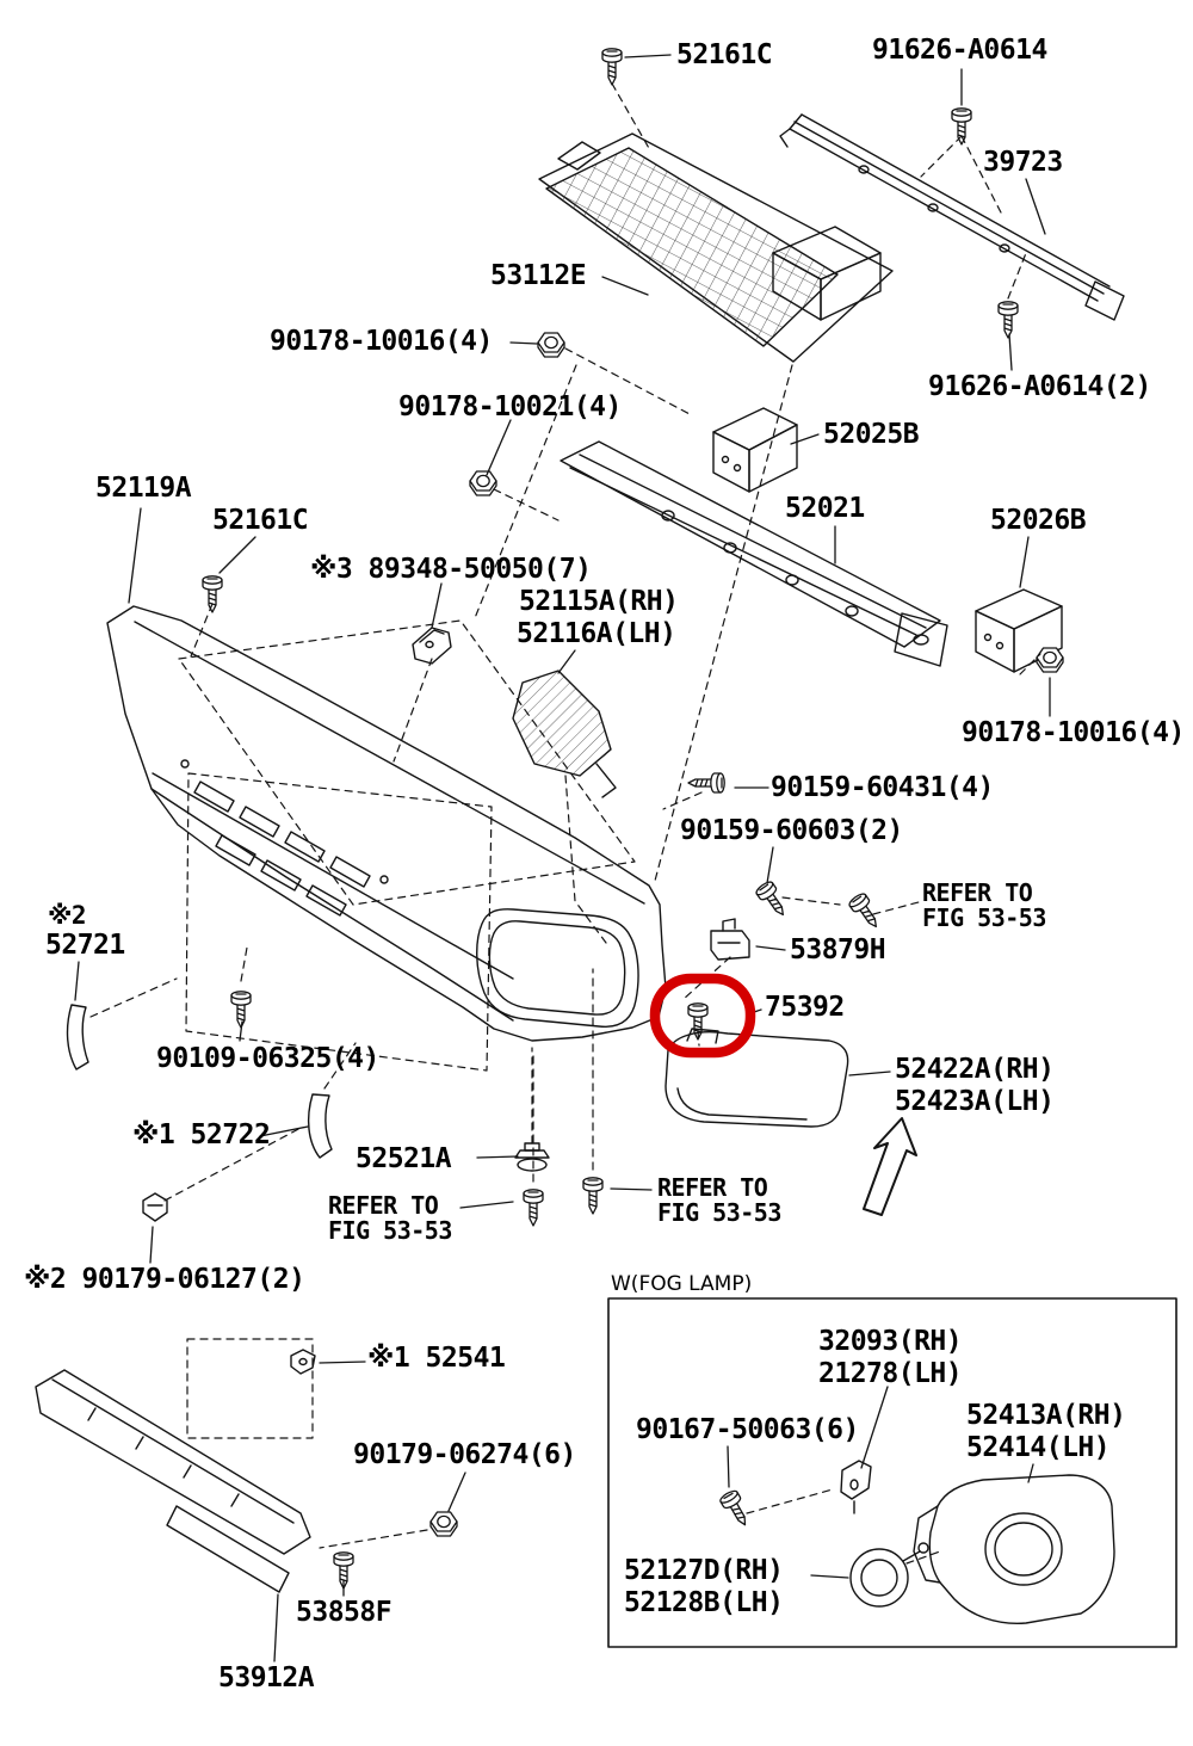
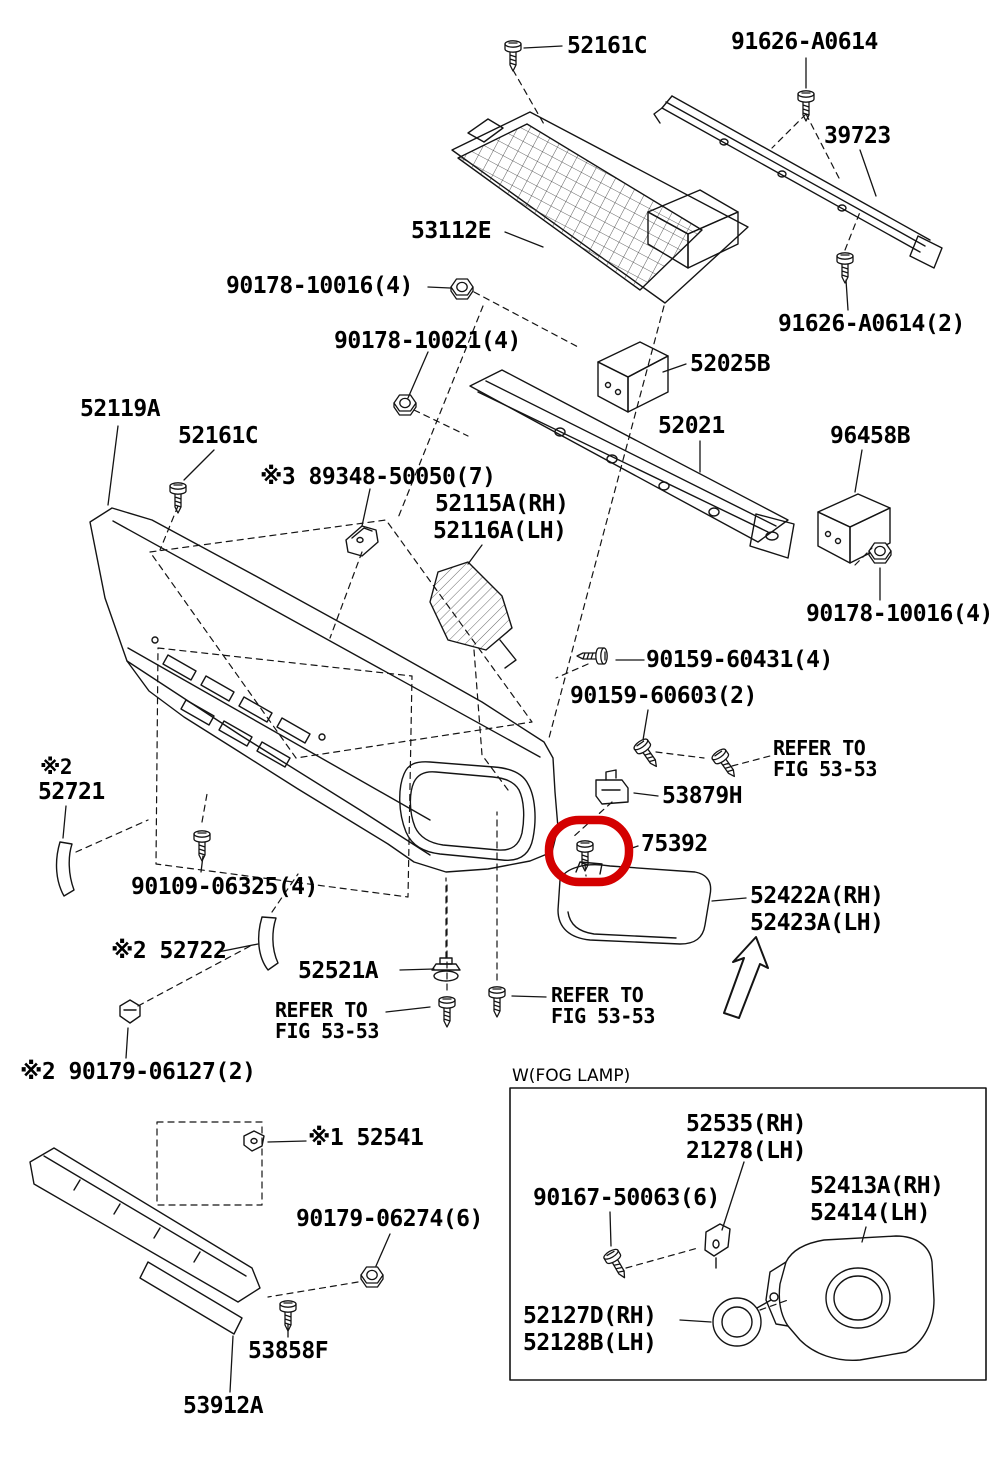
  52161C
  91626-A0614
  39723
  53112E
  90178-10016(4)
  91626-A0614(2)
  90178-10021(4)
  52025B
  52119A
  52161C
  52021
- 52026B
+ 96458B
  ※3 89348-50050(7)
  52115A(RH)
  52116A(LH)
  90178-10016(4)
  90159-60431(4)
  90159-60603(2)
  REFER TO
  FIG 53-53
  53879H
  75392
  52422A(RH)
  52423A(LH)
  ※2
  52721
  90109-06325(4)
- ※1 52722
+ ※2 52722
  52521A
  REFER TO
  FIG 53-53
  REFER TO
  FIG 53-53
  ※2 90179-06127(2)
  ※1 52541
  90179-06274(6)
  53858F
  53912A
  W(FOG LAMP)
- 32093(RH)
+ 52535(RH)
  21278(LH)
  52413A(RH)
  52414(LH)
  90167-50063(6)
  52127D(RH)
  52128B(LH)
